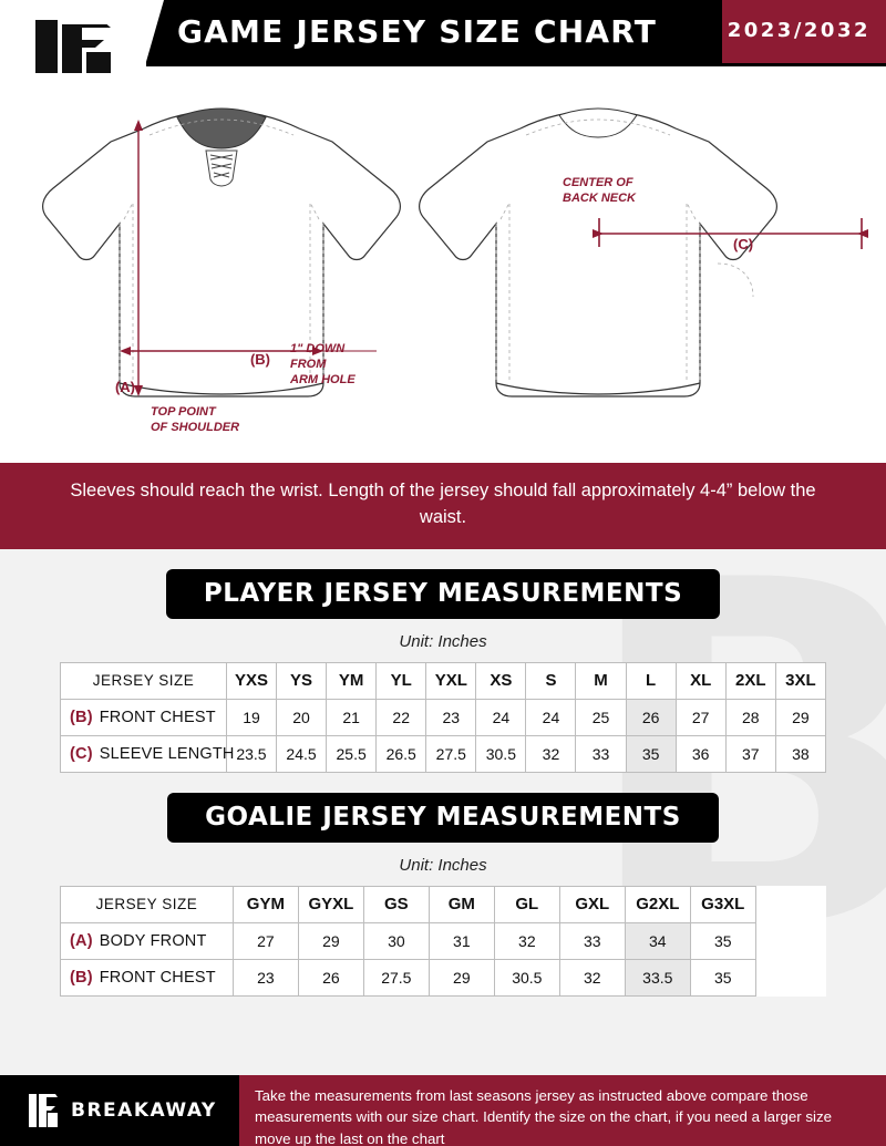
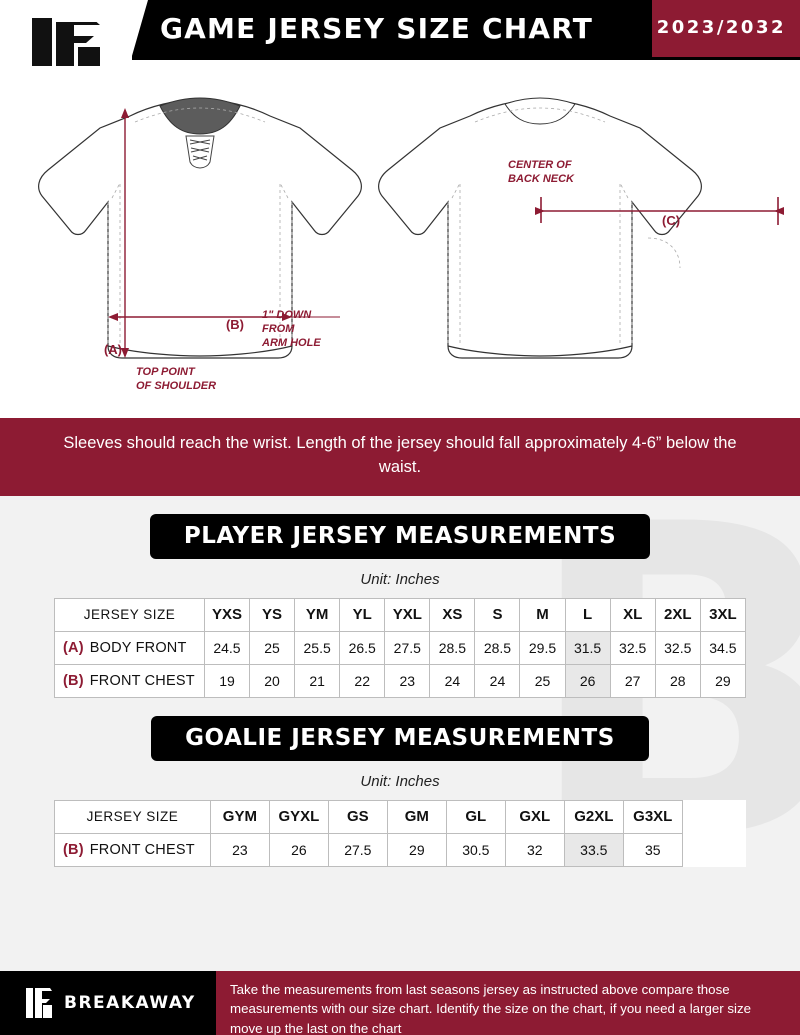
  GAME JERSEY SIZE CHART
  2023/2032
  (A)
  TOP POINT
  OF SHOULDER
  (B)
  1" DOWN
  FROM
  ARM HOLE
  CENTER OF
  BACK NECK
  (C)
- Sleeves should reach the wrist. Length of the jersey should fall approximately 4-4” below the waist.
+ Sleeves should reach the wrist. Length of the jersey should fall approximately 4-6” below the waist.
  PLAYER JERSEY MEASUREMENTS
  Unit: Inches
  JERSEY SIZE	YXS	YS	YM	YL	YXL	XS	S	M	L	XL	2XL	3XL
+ (A) BODY FRONT	24.5	25	25.5	26.5	27.5	28.5	28.5	29.5	31.5	32.5	32.5	34.5
  (B) FRONT CHEST	19	20	21	22	23	24	24	25	26	27	28	29
- (C) SLEEVE LENGTH	23.5	24.5	25.5	26.5	27.5	30.5	32	33	35	36	37	38
  GOALIE JERSEY MEASUREMENTS
  Unit: Inches
  JERSEY SIZE	GYM	GYXL	GS	GM	GL	GXL	G2XL	G3XL
- (A) BODY FRONT	27	29	30	31	32	33	34	35
  (B) FRONT CHEST	23	26	27.5	29	30.5	32	33.5	35
  BREAKAWAY
  Take the measurements from last seasons jersey as instructed above compare those measurements with our size chart. Identify the size on the chart, if you need a larger size move up the last on the chart
